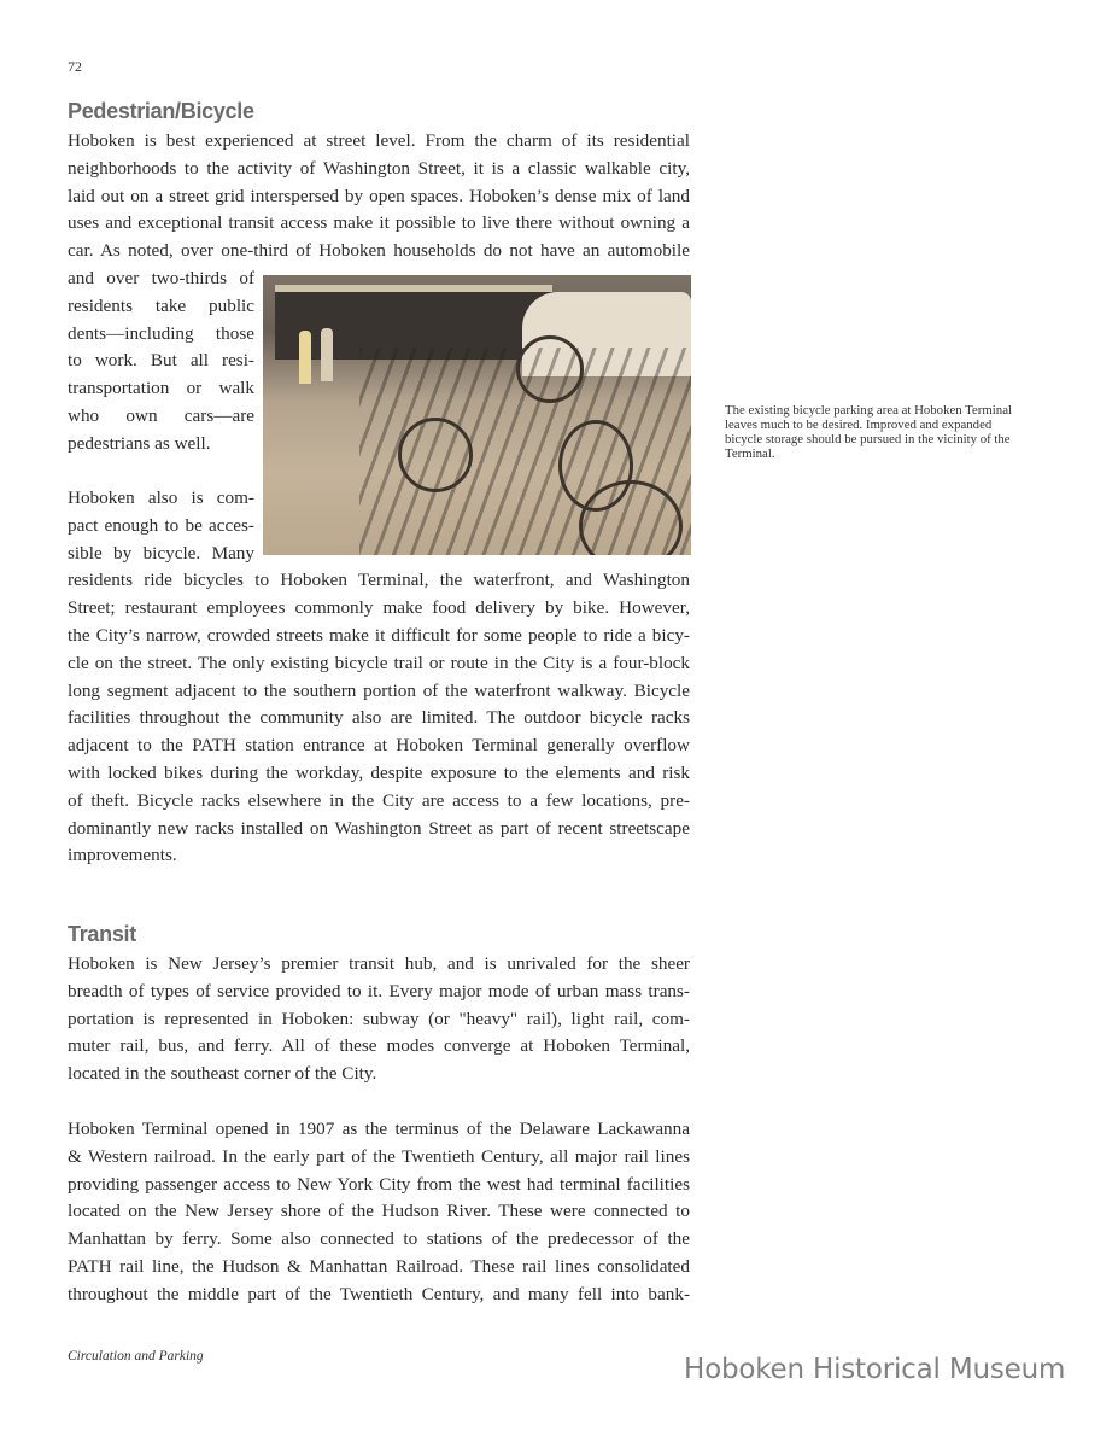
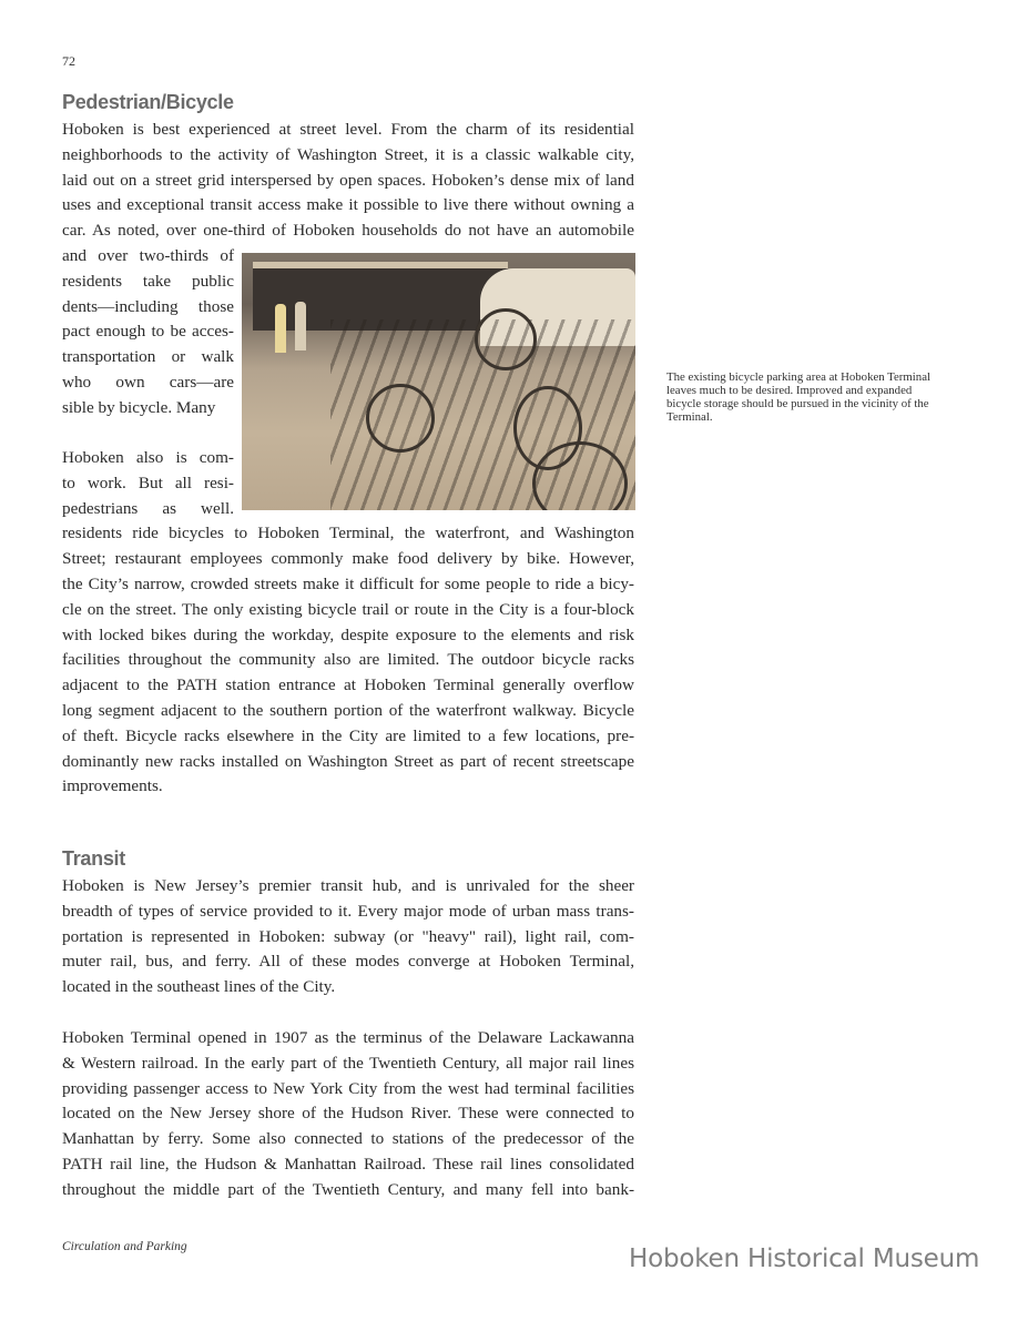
  72
  Pedestrian/Bicycle
  Hoboken is best experienced at street level. From the charm of its residential
  neighborhoods to the activity of Washington Street, it is a classic walkable city,
  laid out on a street grid interspersed by open spaces. Hoboken’s dense mix of land
  uses and exceptional transit access make it possible to live there without owning a
  car. As noted, over one-third of Hoboken households do not have an automobile
  and over two-thirds of
  residents take public
  dents—including those
- to work. But all resi-
+ pact enough to be acces-
  transportation or walk
  who own cars—are
- pedestrians as well.
+ sible by bicycle. Many
  Hoboken also is com-
- pact enough to be acces-
+ to work. But all resi-
- sible by bicycle. Many
+ pedestrians as well.
  residents ride bicycles to Hoboken Terminal, the waterfront, and Washington
  Street; restaurant employees commonly make food delivery by bike. However,
  the City’s narrow, crowded streets make it difficult for some people to ride a bicy-
  cle on the street. The only existing bicycle trail or route in the City is a four-block
- long segment adjacent to the southern portion of the waterfront walkway. Bicycle
+ with locked bikes during the workday, despite exposure to the elements and risk
  facilities throughout the community also are limited. The outdoor bicycle racks
  adjacent to the PATH station entrance at Hoboken Terminal generally overflow
- with locked bikes during the workday, despite exposure to the elements and risk
+ long segment adjacent to the southern portion of the waterfront walkway. Bicycle
- of theft. Bicycle racks elsewhere in the City are access to a few locations, pre-
+ of theft. Bicycle racks elsewhere in the City are limited to a few locations, pre-
  dominantly new racks installed on Washington Street as part of recent streetscape
  improvements.
  The existing bicycle parking area at Hoboken Terminal leaves much to be desired. Improved and expanded bicycle storage should be pursued in the vicinity of the Terminal.
  Transit
  Hoboken is New Jersey’s premier transit hub, and is unrivaled for the sheer
  breadth of types of service provided to it. Every major mode of urban mass trans-
  portation is represented in Hoboken: subway (or "heavy" rail), light rail, com-
  muter rail, bus, and ferry. All of these modes converge at Hoboken Terminal,
- located in the southeast corner of the City.
+ located in the southeast lines of the City.
  Hoboken Terminal opened in 1907 as the terminus of the Delaware Lackawanna
  & Western railroad. In the early part of the Twentieth Century, all major rail lines
  providing passenger access to New York City from the west had terminal facilities
  located on the New Jersey shore of the Hudson River. These were connected to
  Manhattan by ferry. Some also connected to stations of the predecessor of the
  PATH rail line, the Hudson & Manhattan Railroad. These rail lines consolidated
  throughout the middle part of the Twentieth Century, and many fell into bank-
  Circulation and Parking
  Hoboken Historical Museum
